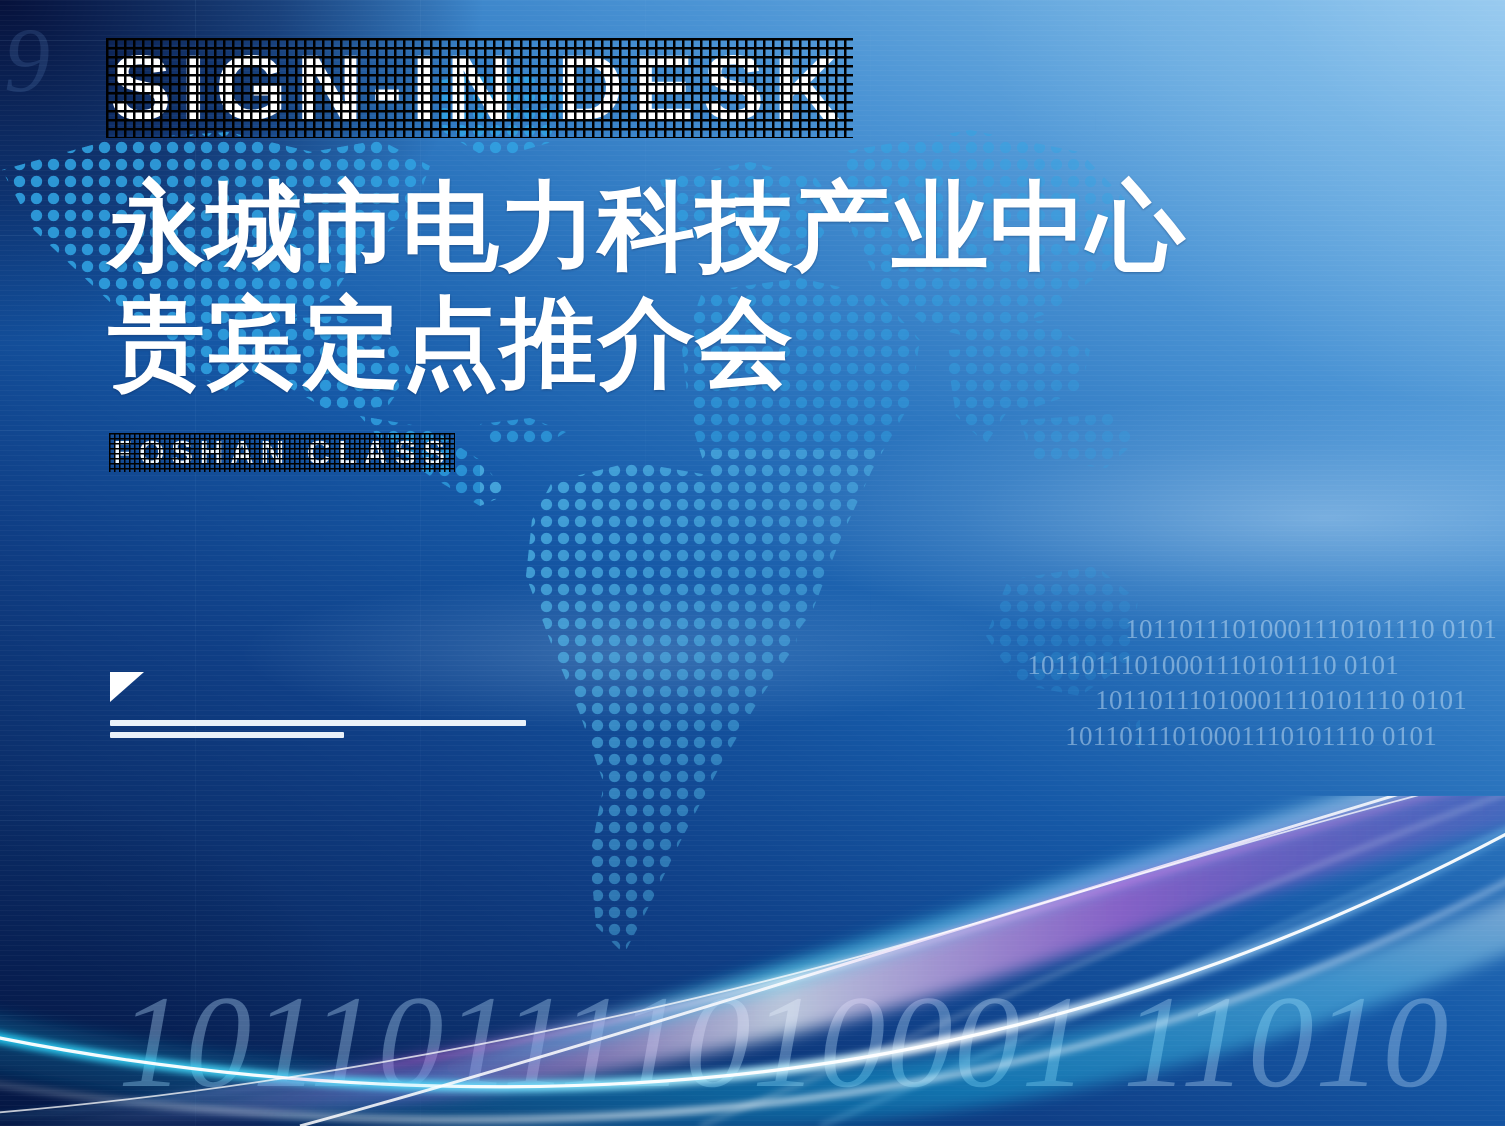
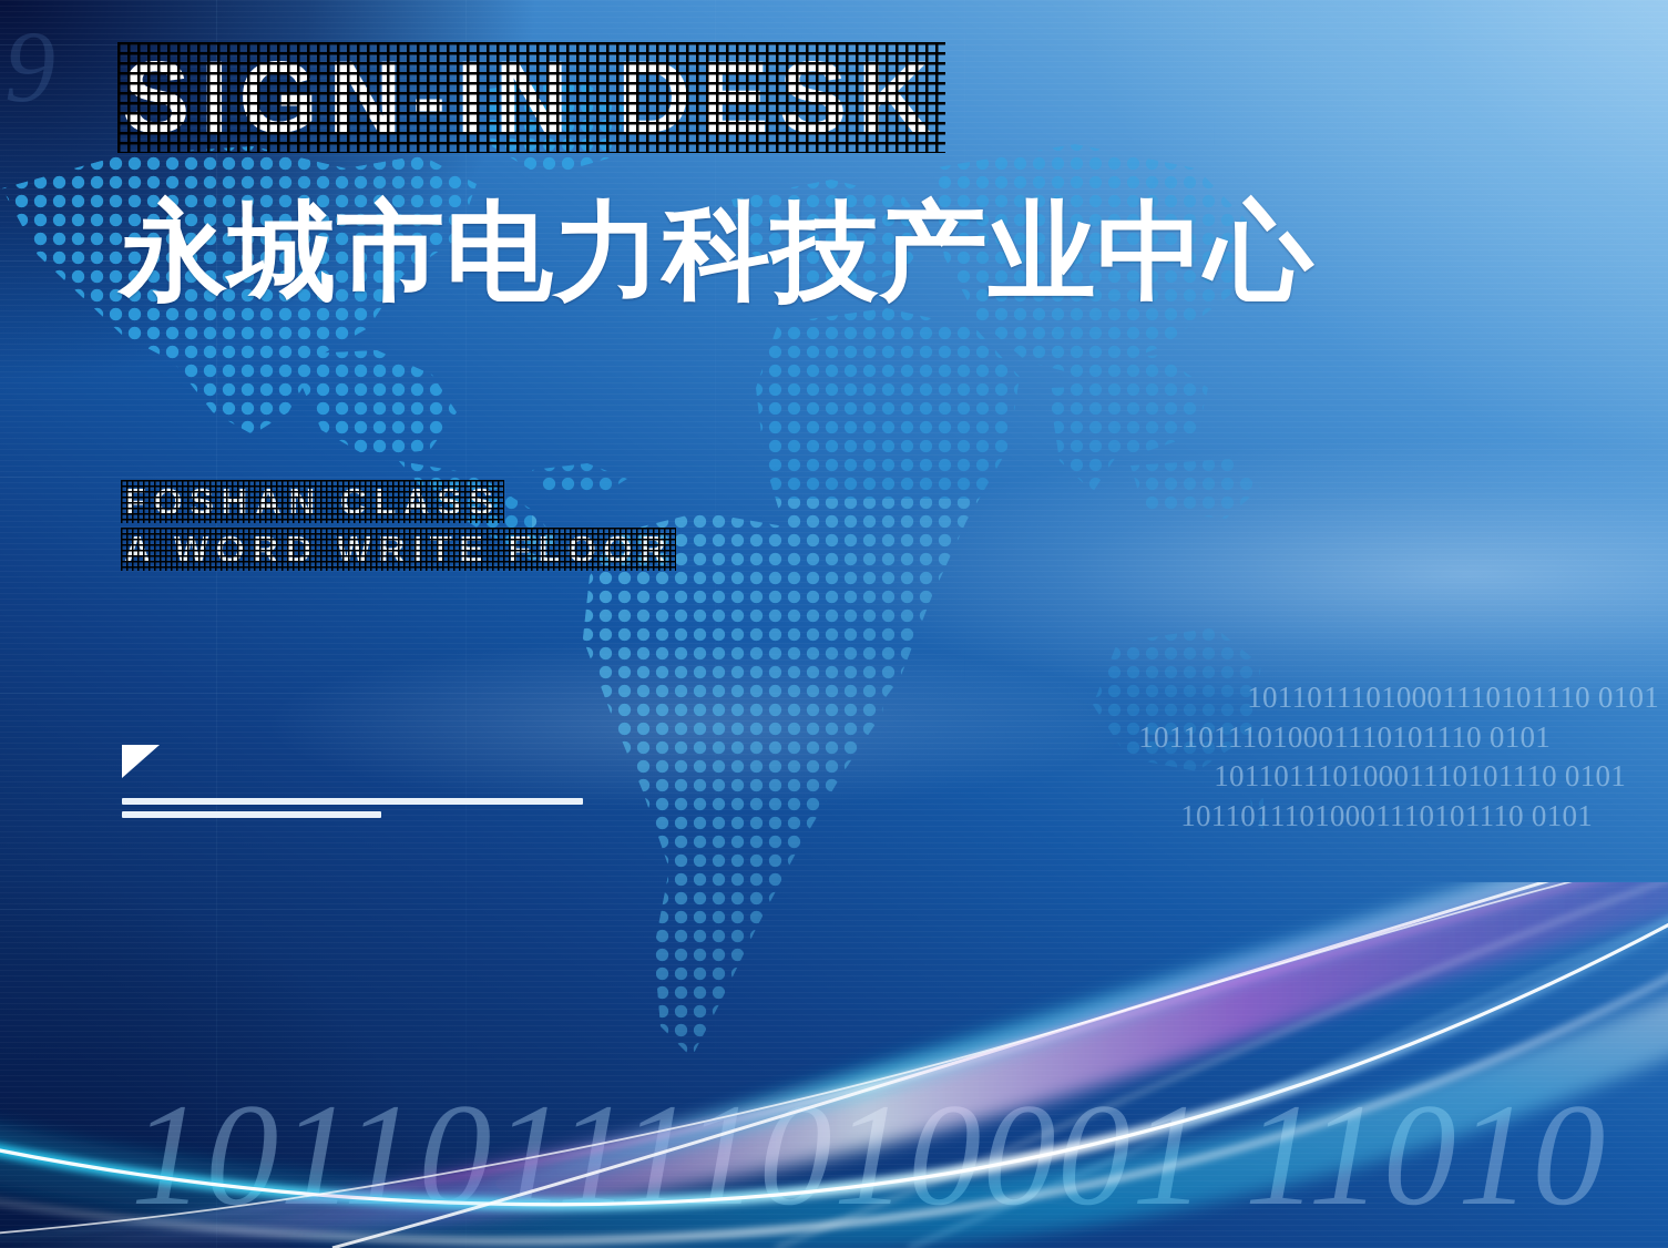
  9
  SIGN-IN DESK
  永城市电力科技产业中心
- 贵宾定点推介会
  FOSHAN CLASS
+ A WORD WRITE FLOOR
  10110111010001110101110 0101
  10110111010001110101110 0101
  10110111010001110101110 0101
  10110111010001110101110 0101
  10110111101001 11010
